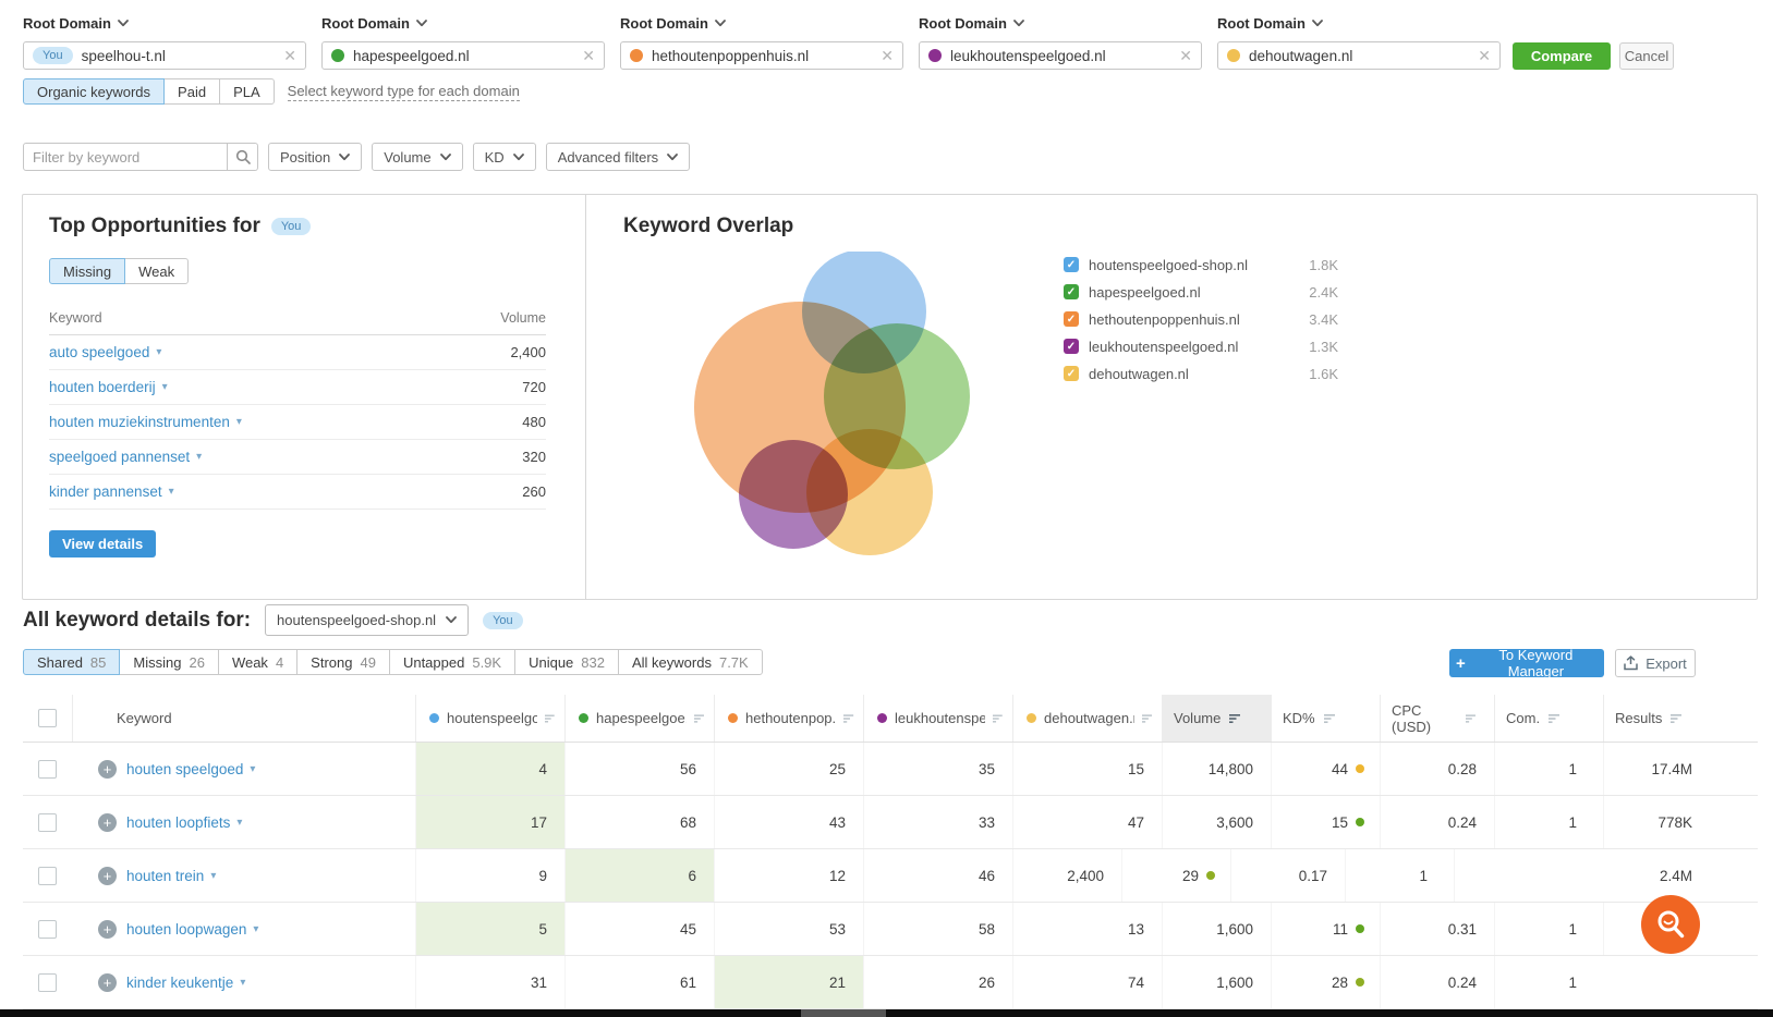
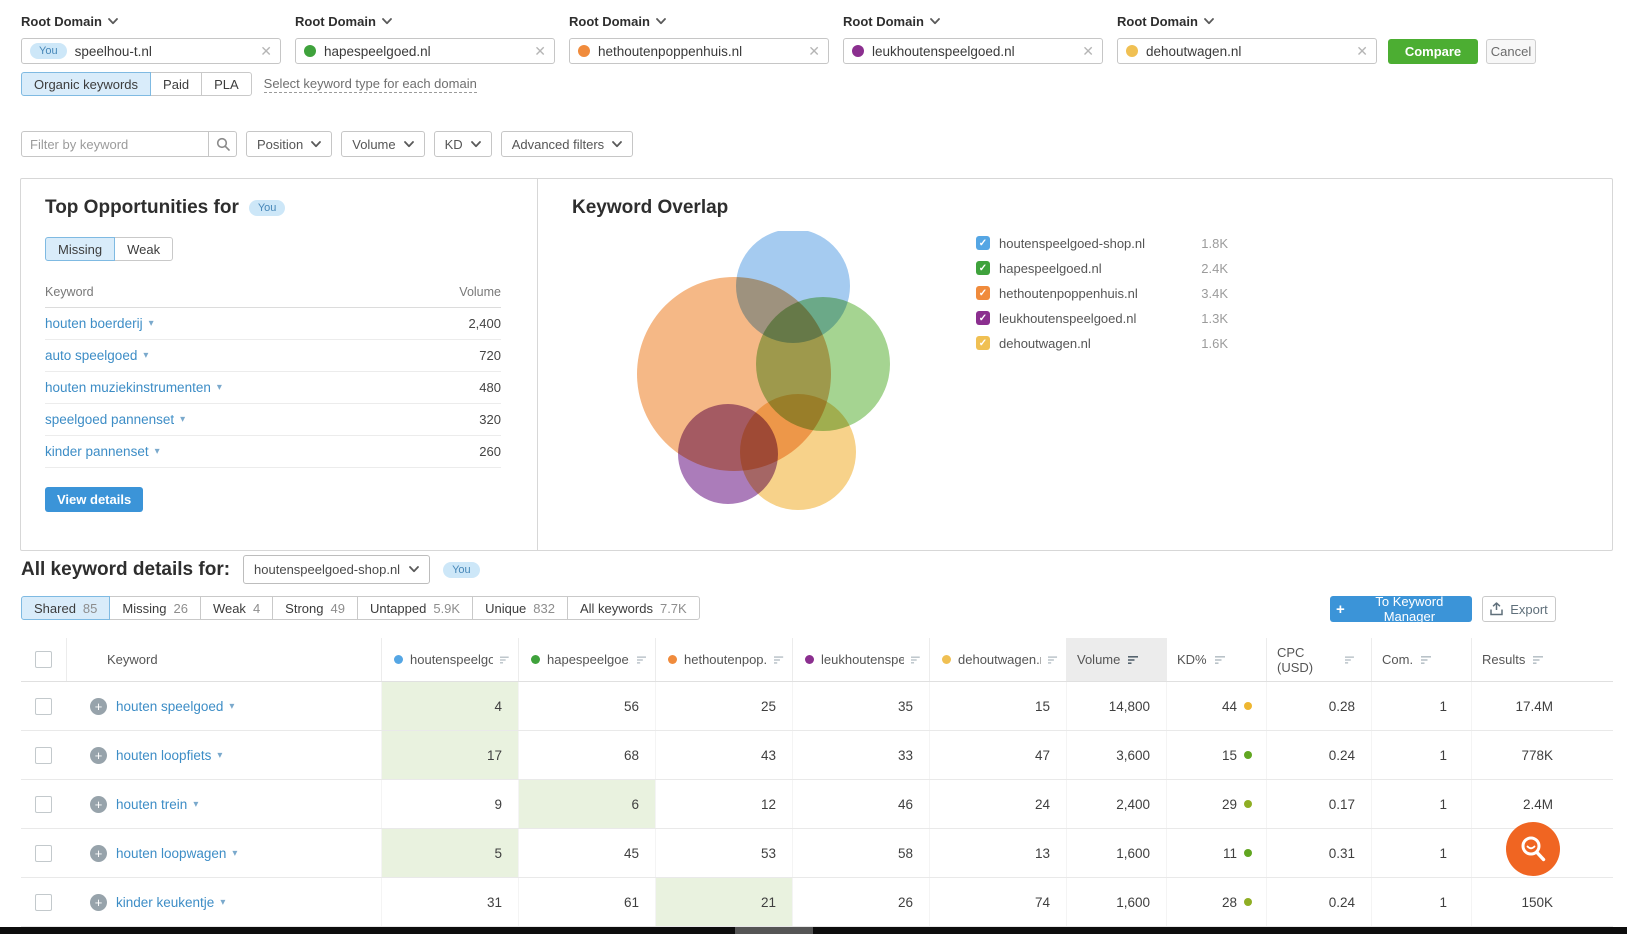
  Root Domain
  You
  speelhou-t.nl
  ✕
  Root Domain
  hapespeelgoed.nl
  ✕
  Root Domain
  hethoutenpoppenhuis.nl
  ✕
  Root Domain
  leukhoutenspeelgoed.nl
  ✕
  Root Domain
  dehoutwagen.nl
  ✕
  Compare
  Cancel
  Organic keywords
  Paid
  PLA
  Select keyword type for each domain
  Filter by keyword
  Position
  Volume
  KD
  Advanced filters
  Top Opportunities for
  You
  Missing
  Weak
  Keyword
  Volume
- auto speelgoed
+ houten boerderij
  ▾
  2,400
- houten boerderij
+ auto speelgoed
  ▾
  720
  houten muziekinstrumenten
  ▾
  480
  speelgoed pannenset
  ▾
  320
  kinder pannenset
  ▾
  260
  View details
  Keyword Overlap
  ✓
  houtenspeelgoed-shop.nl
  1.8K
  ✓
  hapespeelgoed.nl
  2.4K
  ✓
  hethoutenpoppenhuis.nl
  3.4K
  ✓
  leukhoutenspeelgoed.nl
  1.3K
  ✓
  dehoutwagen.nl
  1.6K
  All keyword details for:
  houtenspeelgoed-shop.nl
  You
  Shared
  85
  Missing
  26
  Weak
  4
  Strong
  49
  Untapped
  5.9K
  Unique
  832
  All keywords
  7.7K
  +
  To Keyword Manager
  Export
  Keyword
  houtenspeelgo
  hapespeelgoe
  hethoutenpop.
  leukhoutenspe
  dehoutwagen.
  Volume
  KD%
  CPC (USD)
  Com.
  Results
  +
  houten speelgoed
  ▾
  4
  56
  25
  35
  15
  14,800
  44
  0.28
  1
  17.4M
  +
  houten loopfiets
  ▾
  17
  68
  43
  33
  47
  3,600
  15
  0.24
  1
  778K
  +
  houten trein
  ▾
  9
  6
  12
  46
+ 24
  2,400
  29
  0.17
  1
  2.4M
  +
  houten loopwagen
  ▾
  5
  45
  53
  58
  13
  1,600
  11
  0.31
  1
  +
  kinder keukentje
  ▾
  31
  61
  21
  26
  74
  1,600
  28
  0.24
  1
+ 150K
